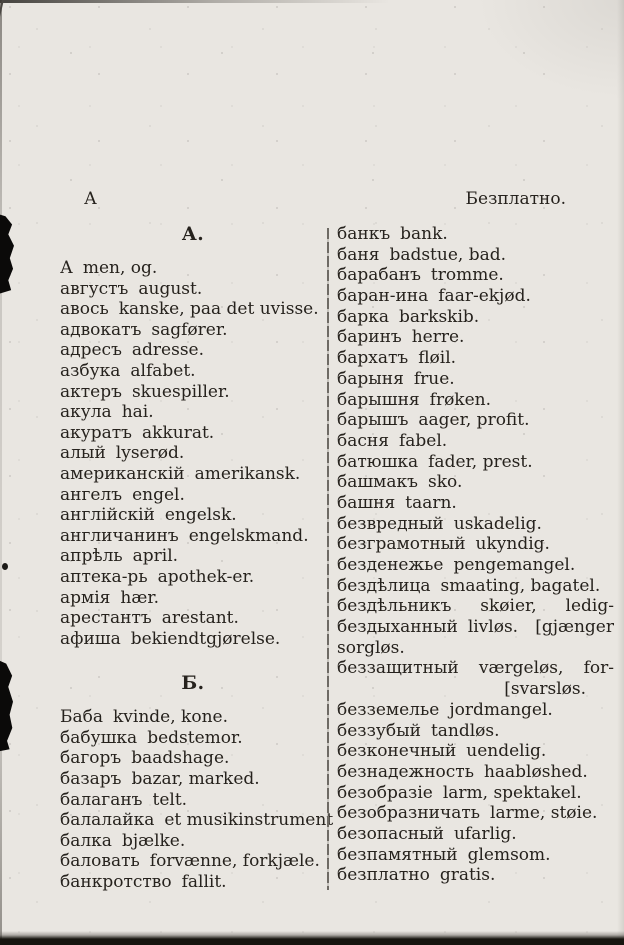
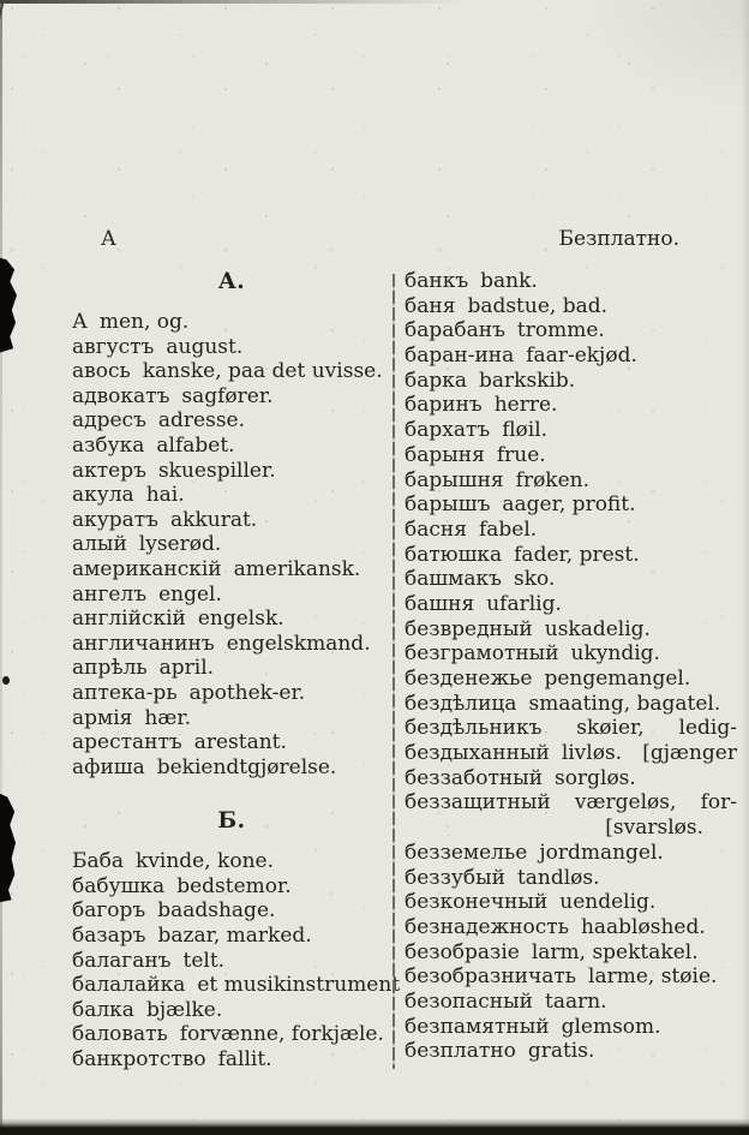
  А
  Безплатно.
  А.
  А
  men, og.
  августъ
  august.
  авось
  kanske, paa det uvisse.
  адвокатъ
  sagfører.
  адресъ
  adresse.
  азбука
  alfabet.
  актеръ
  skuespiller.
  акула
  hai.
  акуратъ
  akkurat.
  алый
  lyserød.
  американскій
  amerikansk.
  ангелъ
  engel.
  англійскій
  engelsk.
  англичанинъ
  engelskmand.
  апрѣль
  april.
  аптека-рь
  apothek-er.
  армія
  hær.
  арестантъ
  arestant.
  афиша
  bekiendtgjørelse.
  Б.
  Баба
  kvinde, kone.
  бабушка
  bedstemor.
  багоръ
  baadshage.
  базаръ
  bazar, marked.
  балаганъ
  telt.
  балалайка
  et musikinstrument
  балка
  bjælke.
  баловать
  forvænne, forkjæle.
  банкротство
  fallit.
  банкъ
  bank.
  баня
  badstue, bad.
  барабанъ
  tromme.
  баран-ина
  faar-ekjød.
  барка
  barkskib.
  баринъ
  herre.
  бархатъ
  fløil.
  барыня
  frue.
  барышня
  frøken.
  барышъ
  aager, profit.
  басня
  fabel.
  батюшка
  fader, prest.
  башмакъ
  sko.
  башня
- taarn.
+ ufarlig.
  безвредный
  uskadelig.
  безграмотный
  ukyndig.
  безденежье
  pengemangel.
  бездѣлица
  smaating, bagatel.
  бездѣльникъ
  skøier,
  ledig-
  бездыханный
  livløs.
  [gjænger
+ беззаботный
  sorgløs.
  беззащитный
  værgeløs,
  for-
  [svarsløs.
  безземелье
  jordmangel.
  беззубый
  tandløs.
  безконечный
  uendelig.
  безнадежность
  haabløshed.
  безобразіе
  larm, spektakel.
  безобразничать
  larme, støie.
  безопасный
- ufarlig.
+ taarn.
  безпамятный
  glemsom.
  безплатно
  gratis.
